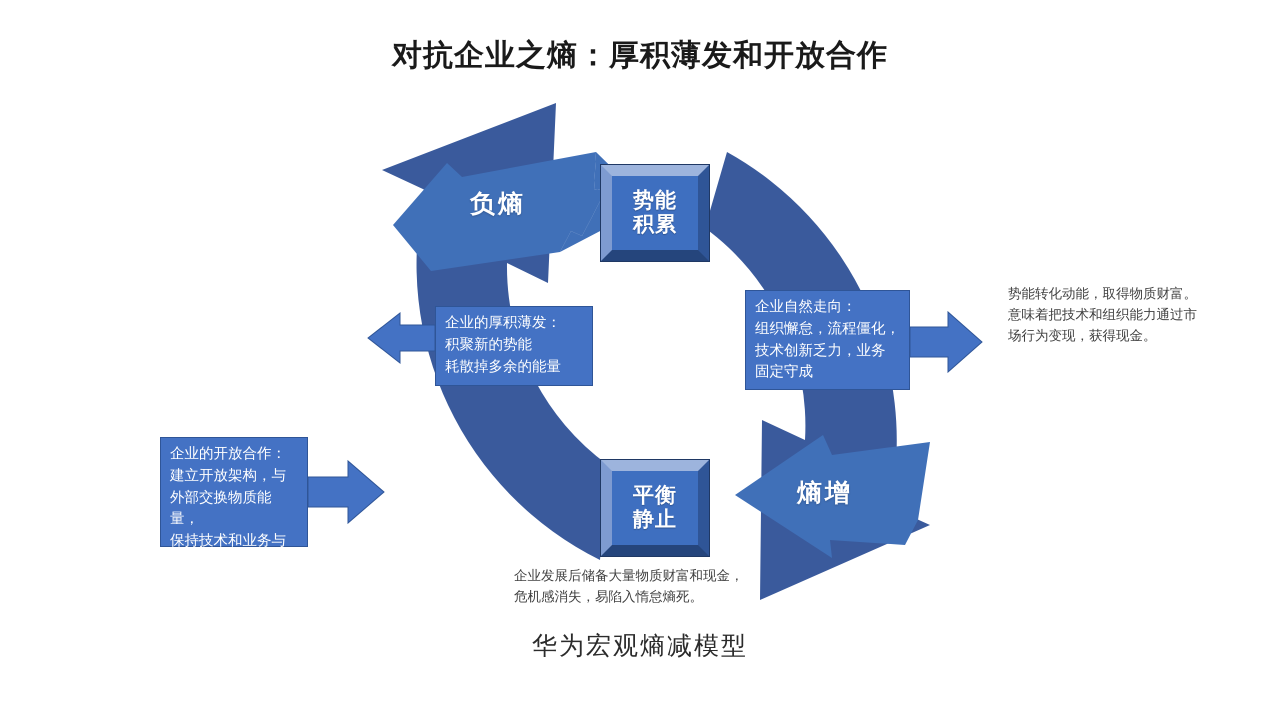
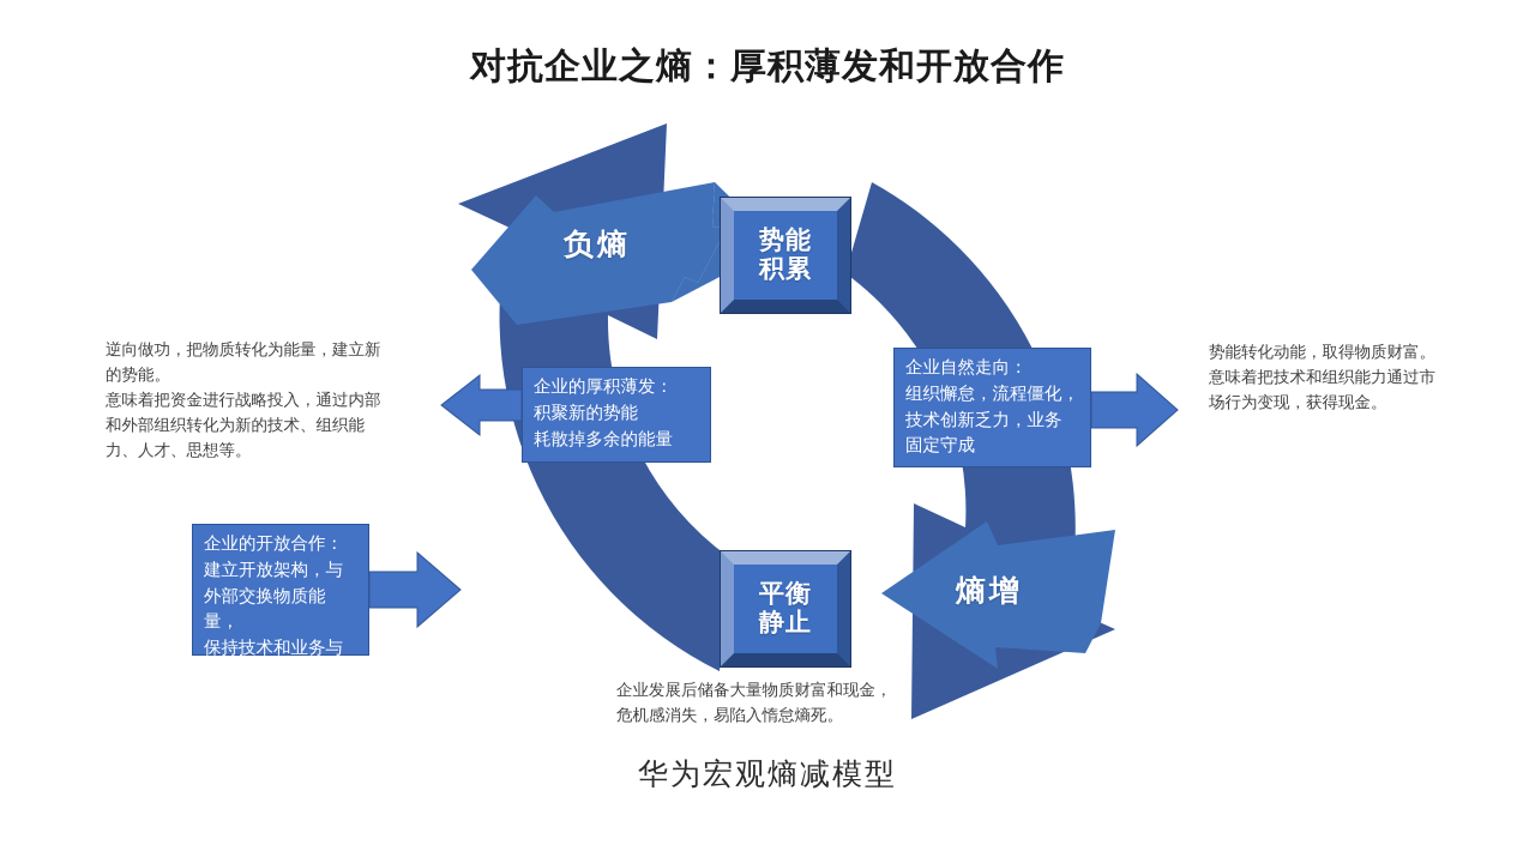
  对抗企业之熵：厚积薄发和开放合作
  负熵
  熵增
  势能
  积累
  平衡
  静止
  企业的厚积薄发：
  积聚新的势能
  耗散掉多余的能量
  企业自然走向：
  组织懈怠，流程僵化，
  技术创新乏力，业务
  固定守成
  企业的开放合作：
  建立开放架构，与
  外部交换物质能量，
  保持技术和业务与
+ 逆向做功，把物质转化为能量，建立新的势能。
+ 意味着把资金进行战略投入，通过内部和外部组织转化为新的技术、组织能力、人才、思想等。
  势能转化动能，取得物质财富。
  意味着把技术和组织能力通过市场行为变现，获得现金。
  企业发展后储备大量物质财富和现金，
  危机感消失，易陷入惰怠熵死。
  华为宏观熵减模型
